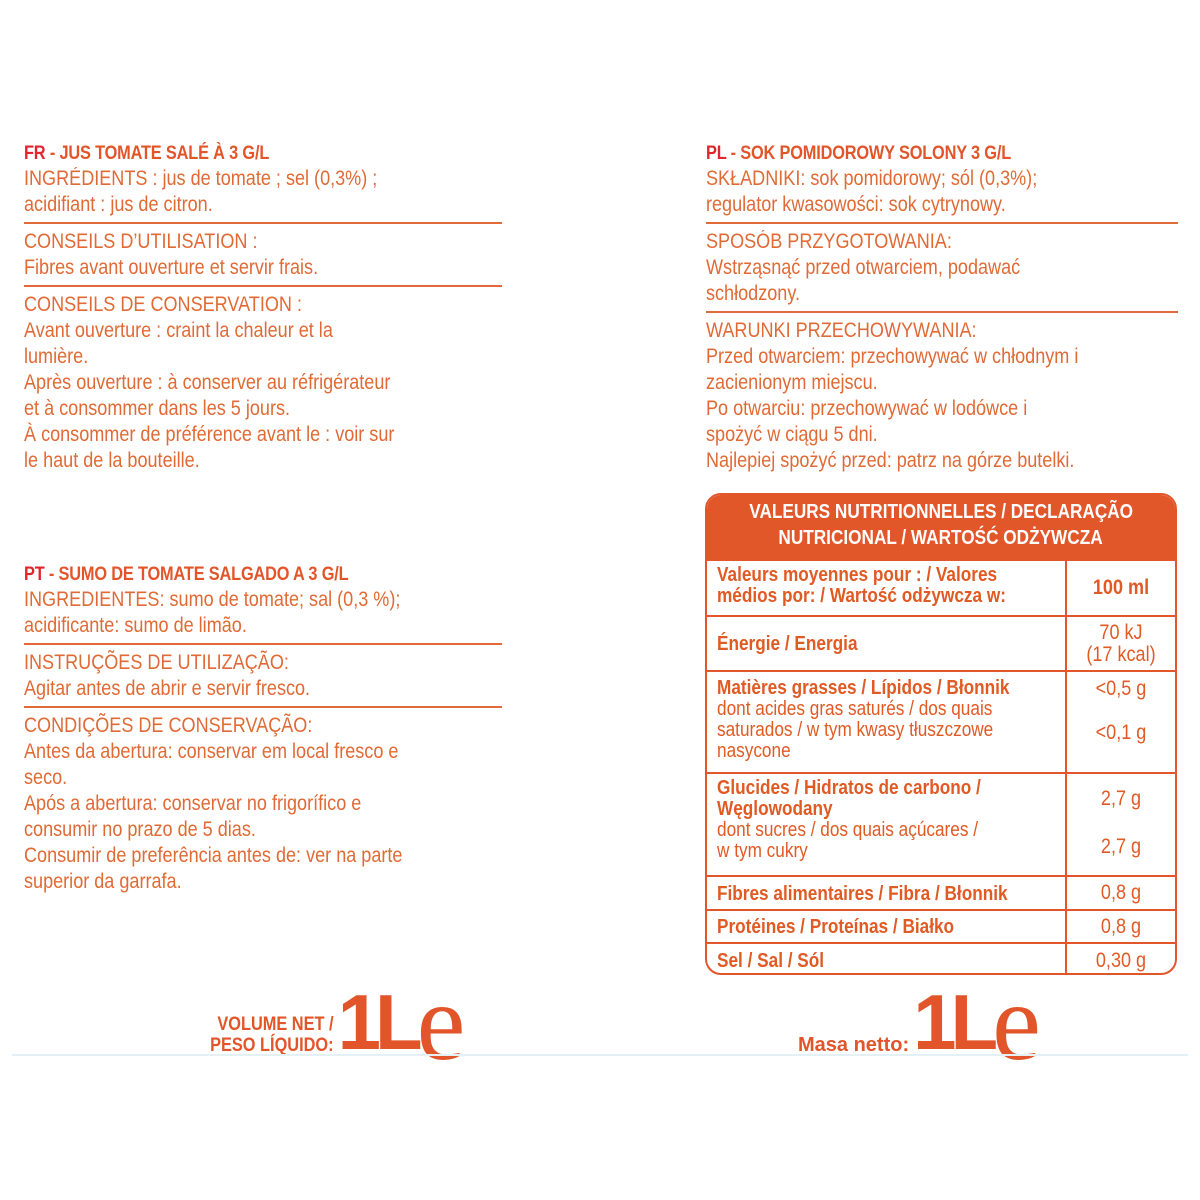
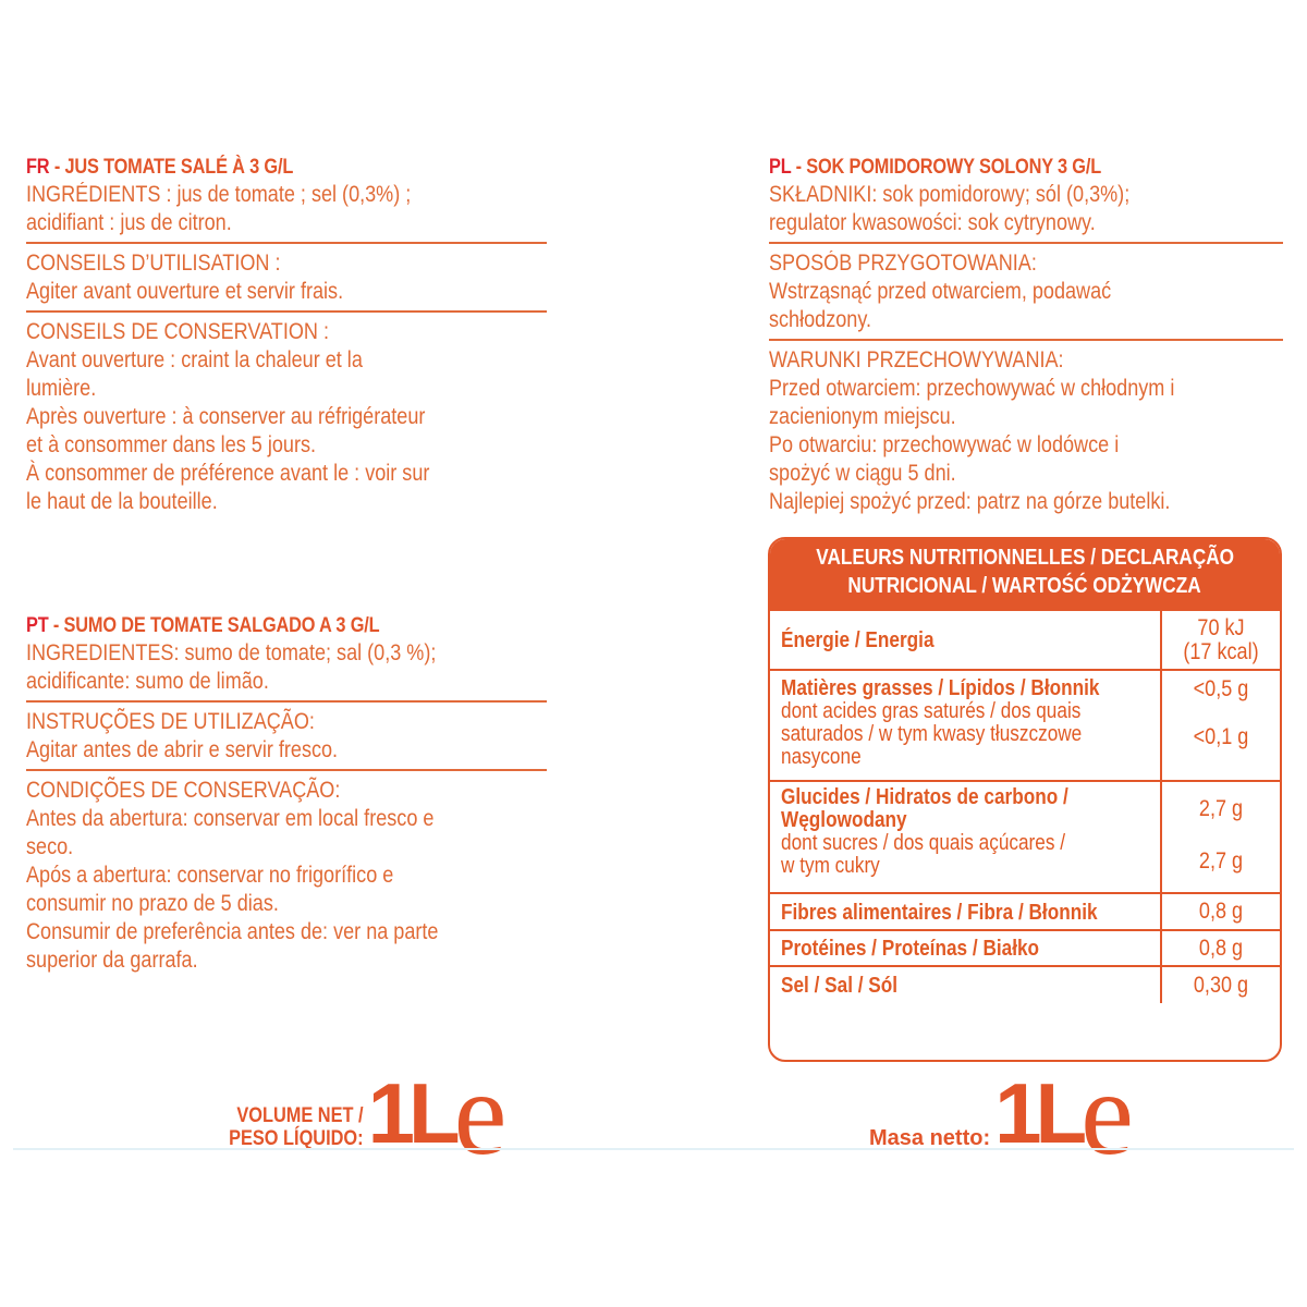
  FR - JUS TOMATE SALÉ À 3 G/L
  INGRÉDIENTS : jus de tomate ; sel (0,3%) ;
  acidifiant : jus de citron.
  CONSEILS D’UTILISATION :
- Fibres avant ouverture et servir frais.
+ Agiter avant ouverture et servir frais.
  CONSEILS DE CONSERVATION :
  Avant ouverture : craint la chaleur et la
  lumière.
  Après ouverture : à conserver au réfrigérateur
  et à consommer dans les 5 jours.
  À consommer de préférence avant le : voir sur
  le haut de la bouteille.
  PT - SUMO DE TOMATE SALGADO A 3 G/L
  INGREDIENTES: sumo de tomate; sal (0,3 %);
  acidificante: sumo de limão.
  INSTRUÇÕES DE UTILIZAÇÃO:
  Agitar antes de abrir e servir fresco.
  CONDIÇÕES DE CONSERVAÇÃO:
  Antes da abertura: conservar em local fresco e
  seco.
  Após a abertura: conservar no frigorífico e
  consumir no prazo de 5 dias.
  Consumir de preferência antes de: ver na parte
  superior da garrafa.
  PL - SOK POMIDOROWY SOLONY 3 G/L
  SKŁADNIKI: sok pomidorowy; sól (0,3%);
  regulator kwasowości: sok cytrynowy.
  SPOSÓB PRZYGOTOWANIA:
  Wstrząsnąć przed otwarciem, podawać
  schłodzony.
  WARUNKI PRZECHOWYWANIA:
  Przed otwarciem: przechowywać w chłodnym i
  zacienionym miejscu.
  Po otwarciu: przechowywać w lodówce i
  spożyć w ciągu 5 dni.
  Najlepiej spożyć przed: patrz na górze butelki.
  VALEURS NUTRITIONNELLES / DECLARAÇÃO
  NUTRICIONAL / WARTOŚĆ ODŻYWCZA
- Valeurs moyennes pour : / Valores
- médios por: / Wartość odżywcza w:
- 100 ml
  Énergie / Energia
  70 kJ
  (17 kcal)
  Matières grasses / Lípidos / Błonnik
  dont acides gras saturés / dos quais
  saturados / w tym kwasy tłuszczowe
  nasycone
  <0,5 g
  <0,1 g
  Glucides / Hidratos de carbono /
  Węglowodany
  dont sucres / dos quais açúcares /
  w tym cukry
  2,7 g
  2,7 g
  Fibres alimentaires / Fibra / Błonnik
  0,8 g
  Protéines / Proteínas / Białko
  0,8 g
  Sel / Sal / Sól
  0,30 g
  VOLUME NET /
  PESO LÍQUIDO:
  1L
  e
  Masa netto:
  1L
  e
